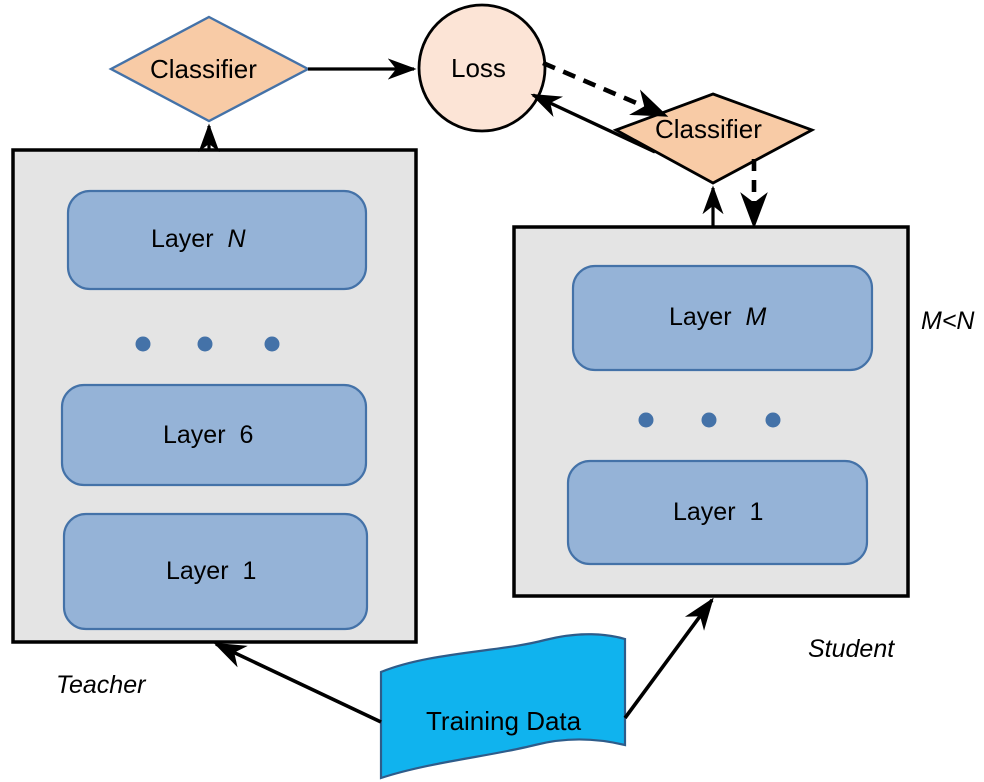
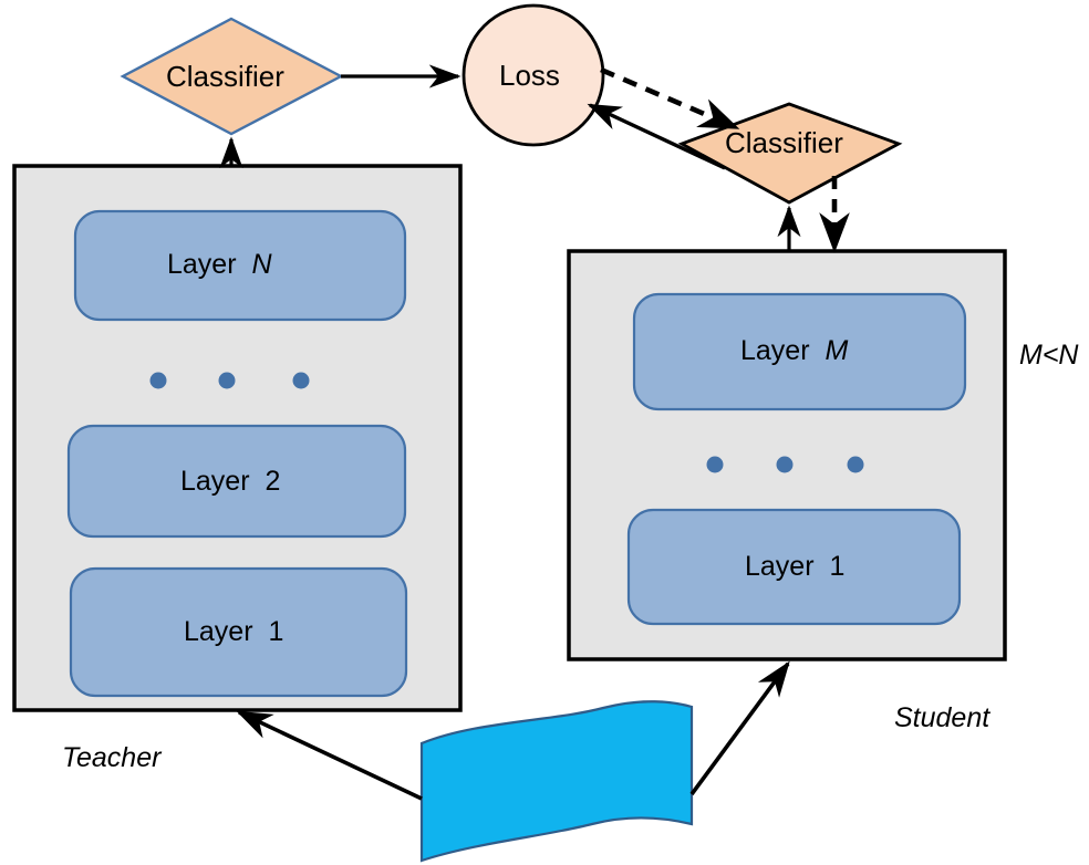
  Classifier
  Loss
  Classifier
  Layer N
- Layer 6
+ Layer 2
  Layer 1
  Layer M
  Layer 1
  Teacher
  Student
  M<N
- Training Data
